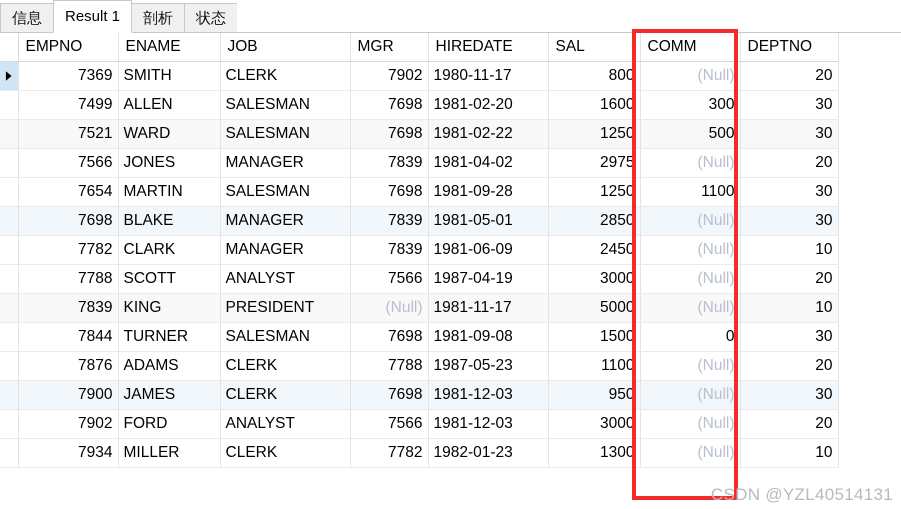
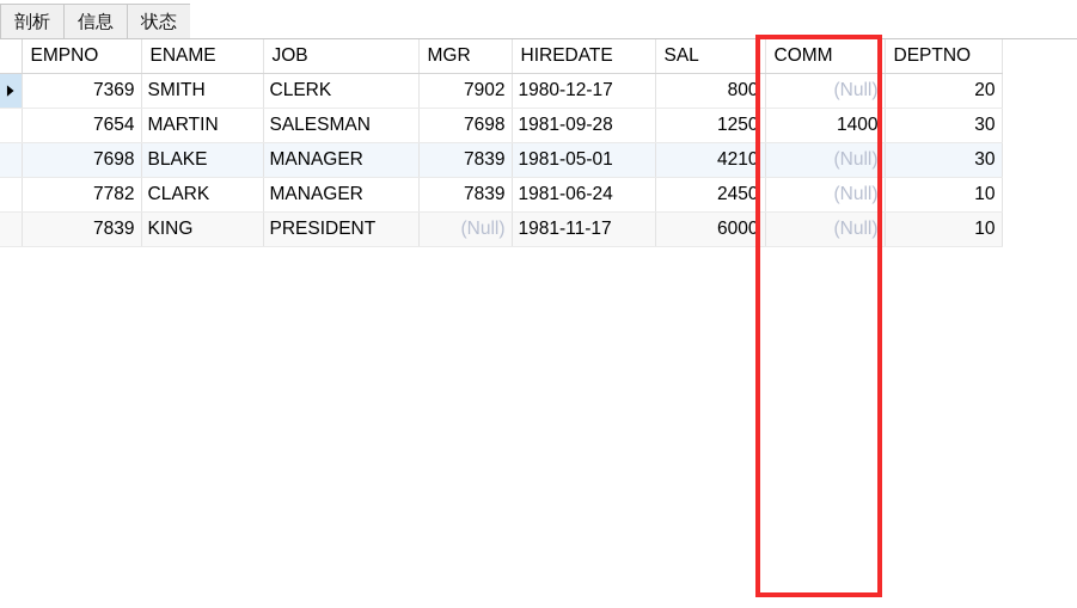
- 信息
+ 剖析
- Result 1
- 剖析
+ 信息
  状态
  	EMPNO	ENAME	JOB	MGR	HIREDATE	SAL	COMM	DEPTNO
- 	7369	SMITH	CLERK	7902	1980-11-17	800	(Null)	20
+ 	7369	SMITH	CLERK	7902	1980-12-17	800	(Null)	20
- 	7499	ALLEN	SALESMAN	7698	1981-02-20	1600	300	30
- 	7521	WARD	SALESMAN	7698	1981-02-22	1250	500	30
- 	7566	JONES	MANAGER	7839	1981-04-02	2975	(Null)	20
- 	7654	MARTIN	SALESMAN	7698	1981-09-28	1250	1100	30
+ 	7654	MARTIN	SALESMAN	7698	1981-09-28	1250	1400	30
- 	7698	BLAKE	MANAGER	7839	1981-05-01	2850	(Null)	30
+ 	7698	BLAKE	MANAGER	7839	1981-05-01	4210	(Null)	30
- 	7782	CLARK	MANAGER	7839	1981-06-09	2450	(Null)	10
+ 	7782	CLARK	MANAGER	7839	1981-06-24	2450	(Null)	10
- 	7788	SCOTT	ANALYST	7566	1987-04-19	3000	(Null)	20
- 	7839	KING	PRESIDENT	(Null)	1981-11-17	5000	(Null)	10
+ 	7839	KING	PRESIDENT	(Null)	1981-11-17	6000	(Null)	10
- 	7844	TURNER	SALESMAN	7698	1981-09-08	1500	0	30
- 	7876	ADAMS	CLERK	7788	1987-05-23	1100	(Null)	20
- 	7900	JAMES	CLERK	7698	1981-12-03	950	(Null)	30
- 	7902	FORD	ANALYST	7566	1981-12-03	3000	(Null)	20
- 	7934	MILLER	CLERK	7782	1982-01-23	1300	(Null)	10
- CSDN @YZL40514131
